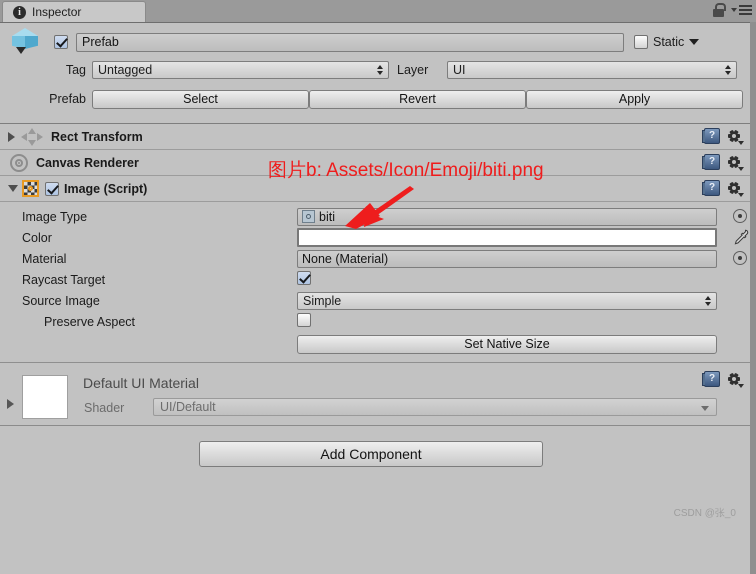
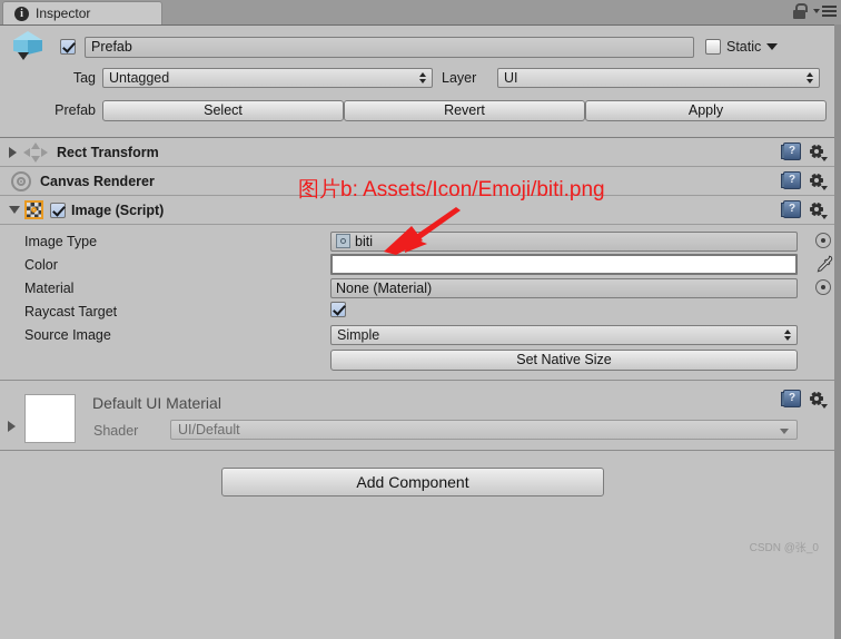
  i
  Inspector
  Prefab
  Static
  Tag
  Untagged
  Layer
  UI
  Prefab
  Select
  Revert
  Apply
  Rect Transform
  ?
  Canvas Renderer
  ?
  Image (Script)
  ?
  Image Type
  biti
  Color
  Material
  None (Material)
  Raycast Target
  Source Image
  Simple
- Preserve Aspect
  Set Native Size
  Default UI Material
  Shader
  UI/Default
  ?
  Add Component
  CSDN @张_0
  图片b: Assets/Icon/Emoji/biti.png
